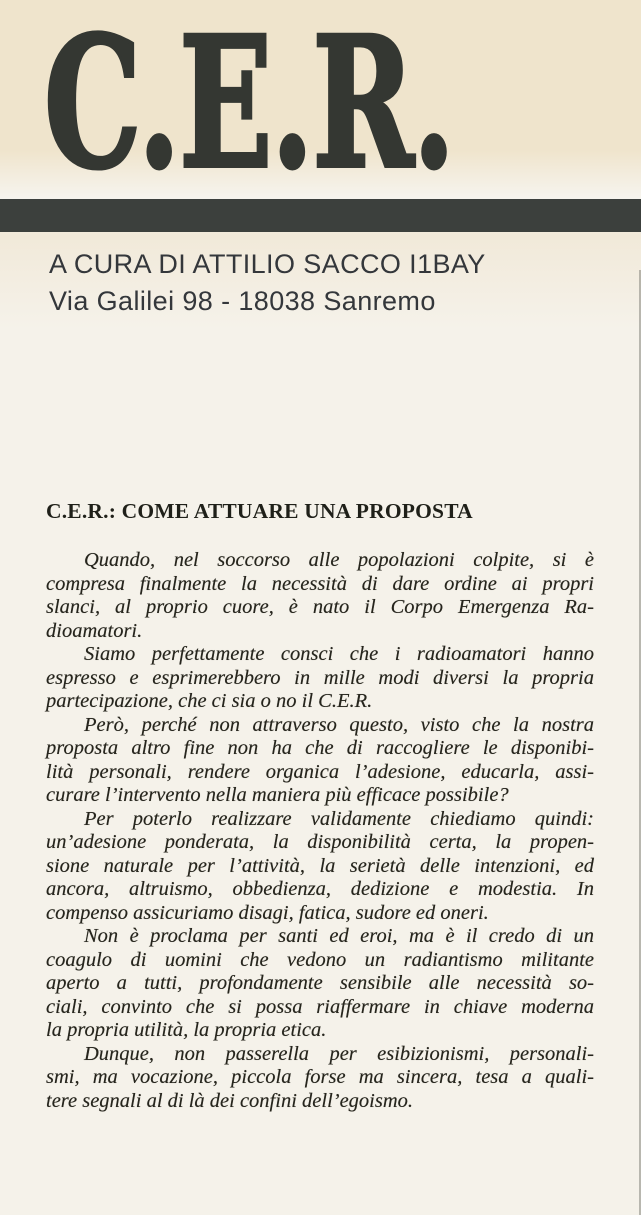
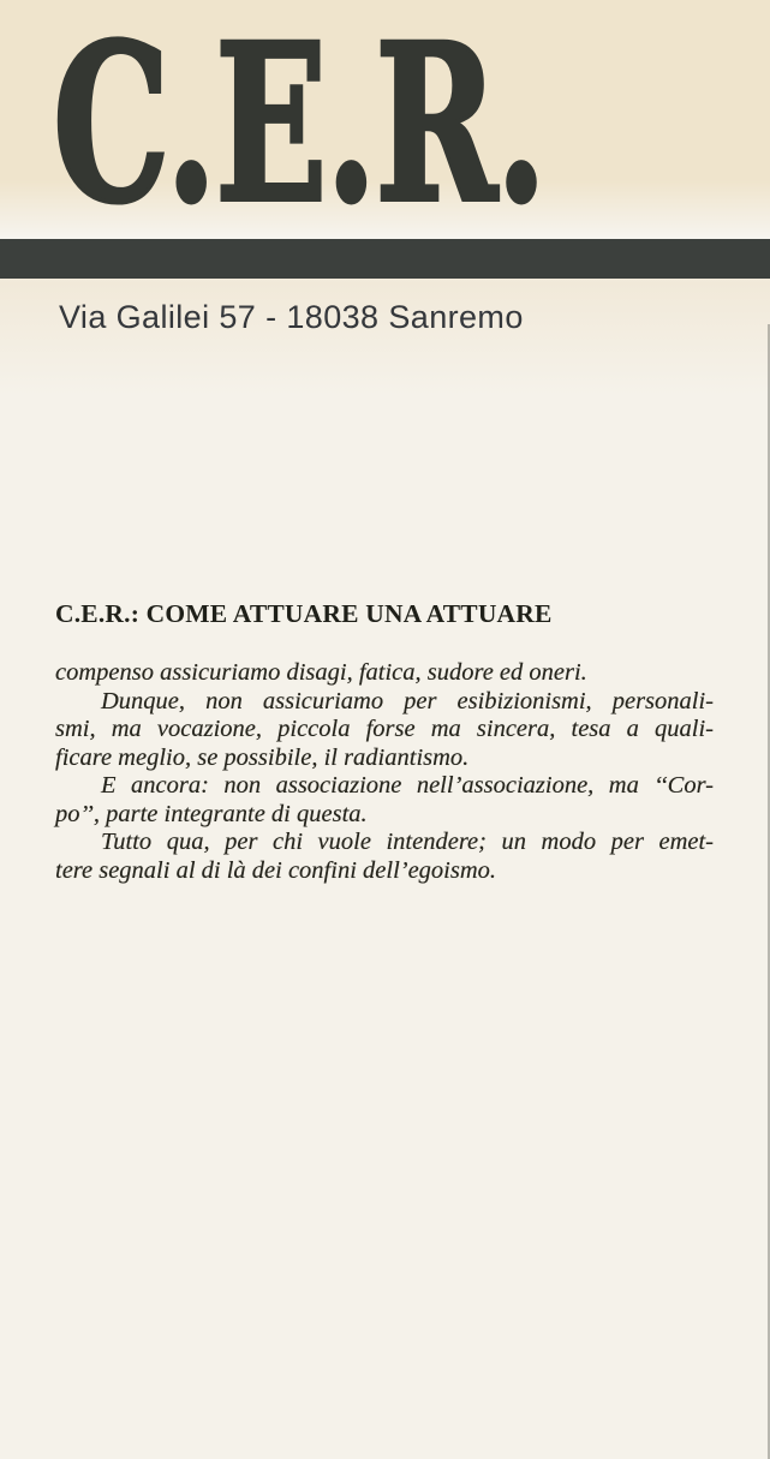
  C.E.R.
- A CURA DI ATTILIO SACCO I1BAY
- Via Galilei 98 - 18038 Sanremo
+ Via Galilei 57 - 18038 Sanremo
- C.E.R.: COME ATTUARE UNA PROPOSTA
+ C.E.R.: COME ATTUARE UNA ATTUARE
- Quando, nel soccorso alle popolazioni colpite, si è
- compresa finalmente la necessità di dare ordine ai propri
- slanci, al proprio cuore, è nato il Corpo Emergenza Ra-
- dioamatori.
- Siamo perfettamente consci che i radioamatori hanno
- espresso e esprimerebbero in mille modi diversi la propria
- partecipazione, che ci sia o no il C.E.R.
- Però, perché non attraverso questo, visto che la nostra
- proposta altro fine non ha che di raccogliere le disponibi-
- lità personali, rendere organica l’adesione, educarla, assi-
- curare l’intervento nella maniera più efficace possibile?
- Per poterlo realizzare validamente chiediamo quindi:
- un’adesione ponderata, la disponibilità certa, la propen-
- sione naturale per l’attività, la serietà delle intenzioni, ed
- ancora, altruismo, obbedienza, dedizione e modestia. In
  compenso assicuriamo disagi, fatica, sudore ed oneri.
- Non è proclama per santi ed eroi, ma è il credo di un
- coagulo di uomini che vedono un radiantismo militante
- aperto a tutti, profondamente sensibile alle necessità so-
- ciali, convinto che si possa riaffermare in chiave moderna
- la propria utilità, la propria etica.
- Dunque, non passerella per esibizionismi, personali-
+ Dunque, non assicuriamo per esibizionismi, personali-
  smi, ma vocazione, piccola forse ma sincera, tesa a quali-
+ ficare meglio, se possibile, il radiantismo.
+ E ancora: non associazione nell’associazione, ma ‘‘Cor-
+ po’’, parte integrante di questa.
+ Tutto qua, per chi vuole intendere; un modo per emet-
  tere segnali al di là dei confini dell’egoismo.
